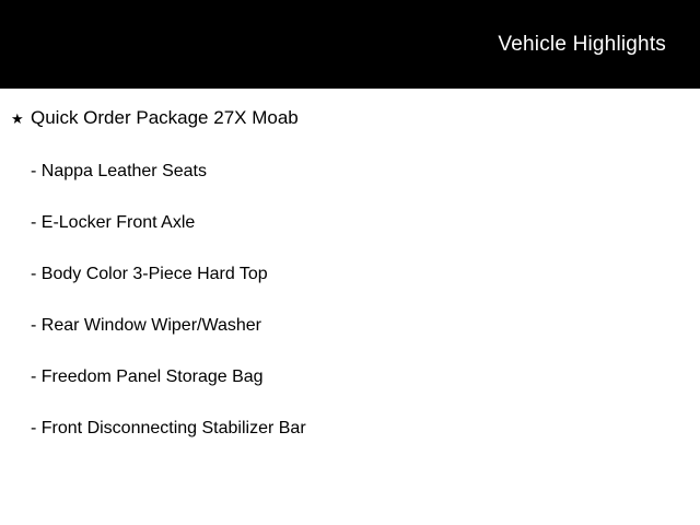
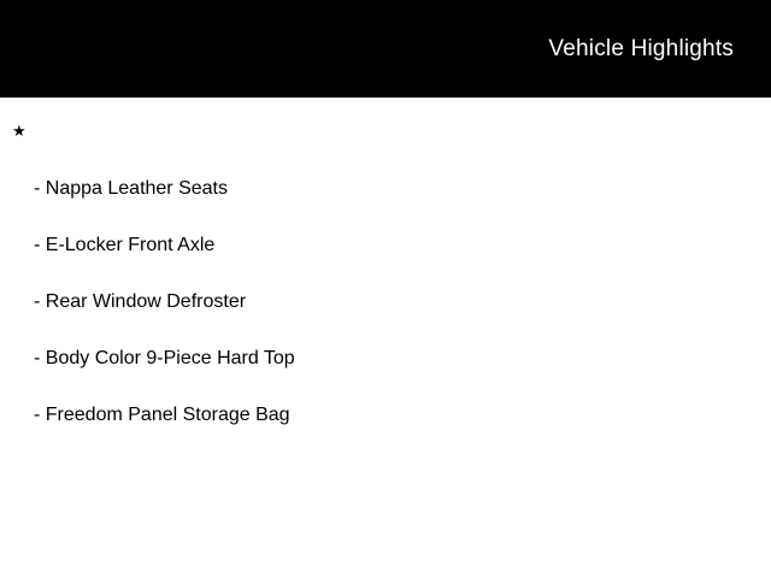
  Vehicle Highlights
  ★
- Quick Order Package 27X Moab
  - Nappa Leather Seats
  - E-Locker Front Axle
+ - Rear Window Defroster
- - Body Color 3-Piece Hard Top
+ - Body Color 9-Piece Hard Top
- - Rear Window Wiper/Washer
  - Freedom Panel Storage Bag
- - Front Disconnecting Stabilizer Bar
